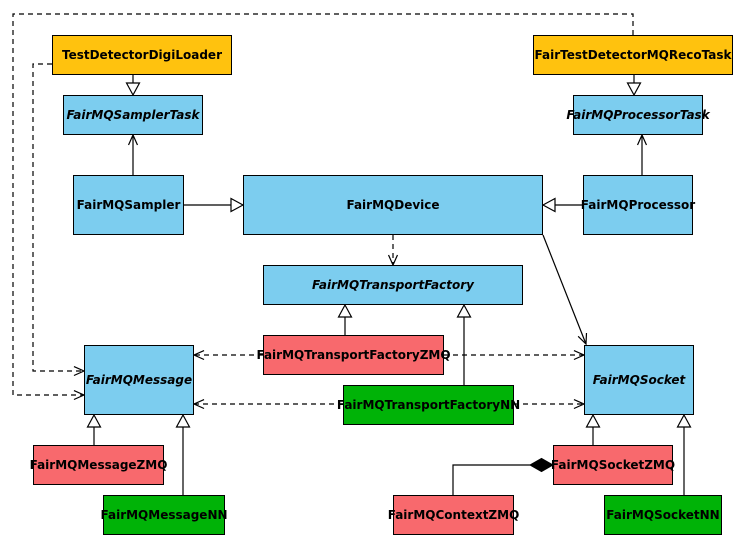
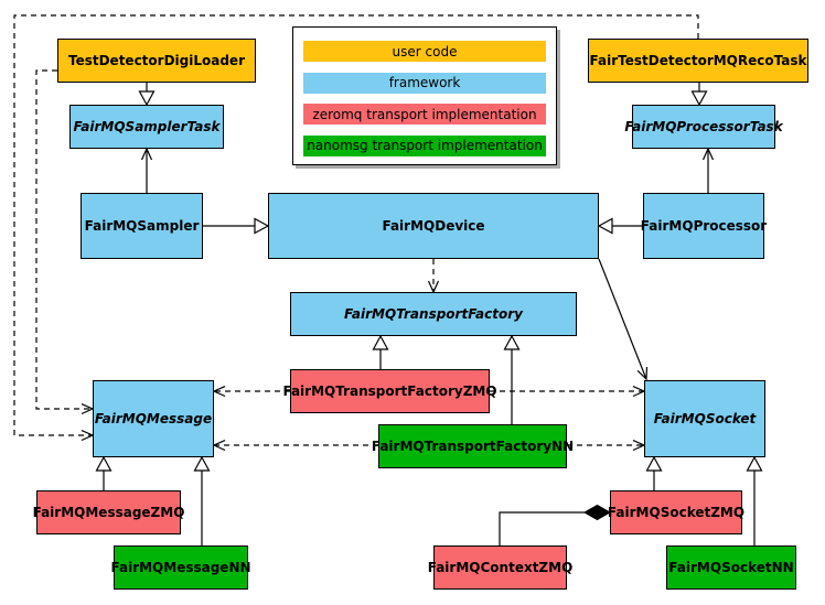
+ user code
+ framework
+ zeromq transport implementation
+ nanomsg transport implementation
  TestDetectorDigiLoader
  FairTestDetectorMQRecoTask
  FairMQSamplerTask
  FairMQProcessorTask
  FairMQSampler
  FairMQDevice
  FairMQProcessor
  FairMQTransportFactory
  FairMQMessage
  FairMQSocket
  FairMQTransportFactoryZMQ
  FairMQTransportFactoryNN
  FairMQMessageZMQ
  FairMQMessageNN
  FairMQContextZMQ
  FairMQSocketZMQ
  FairMQSocketNN
